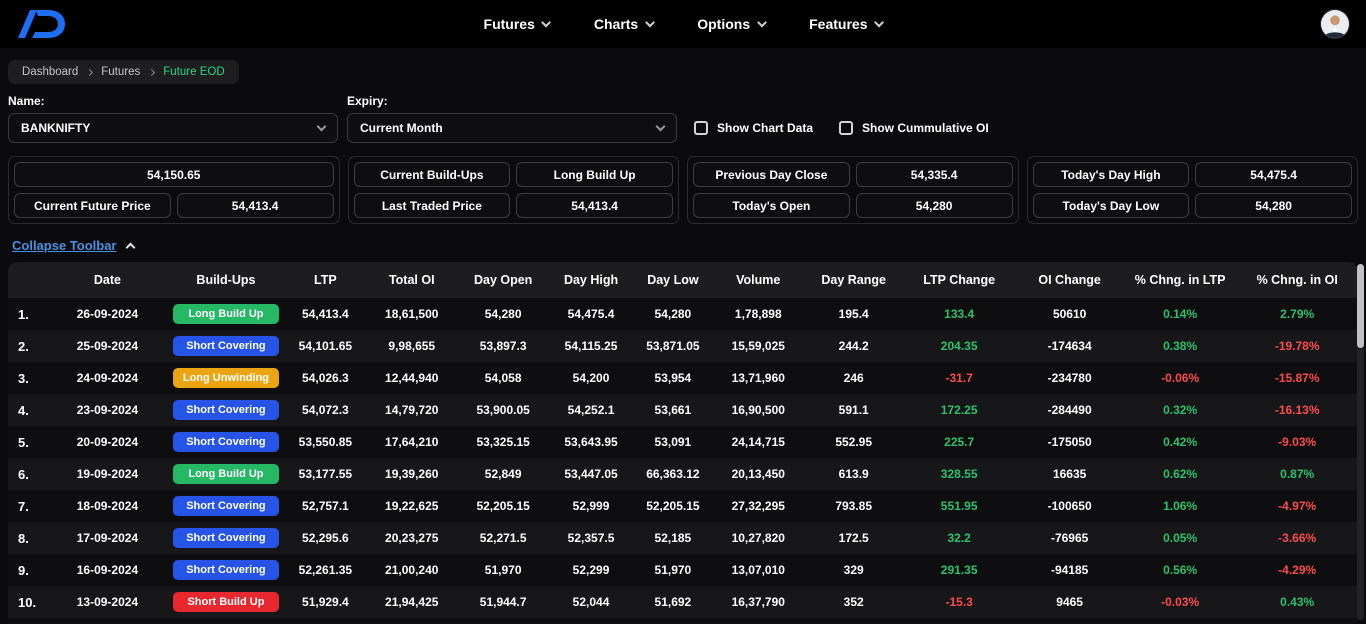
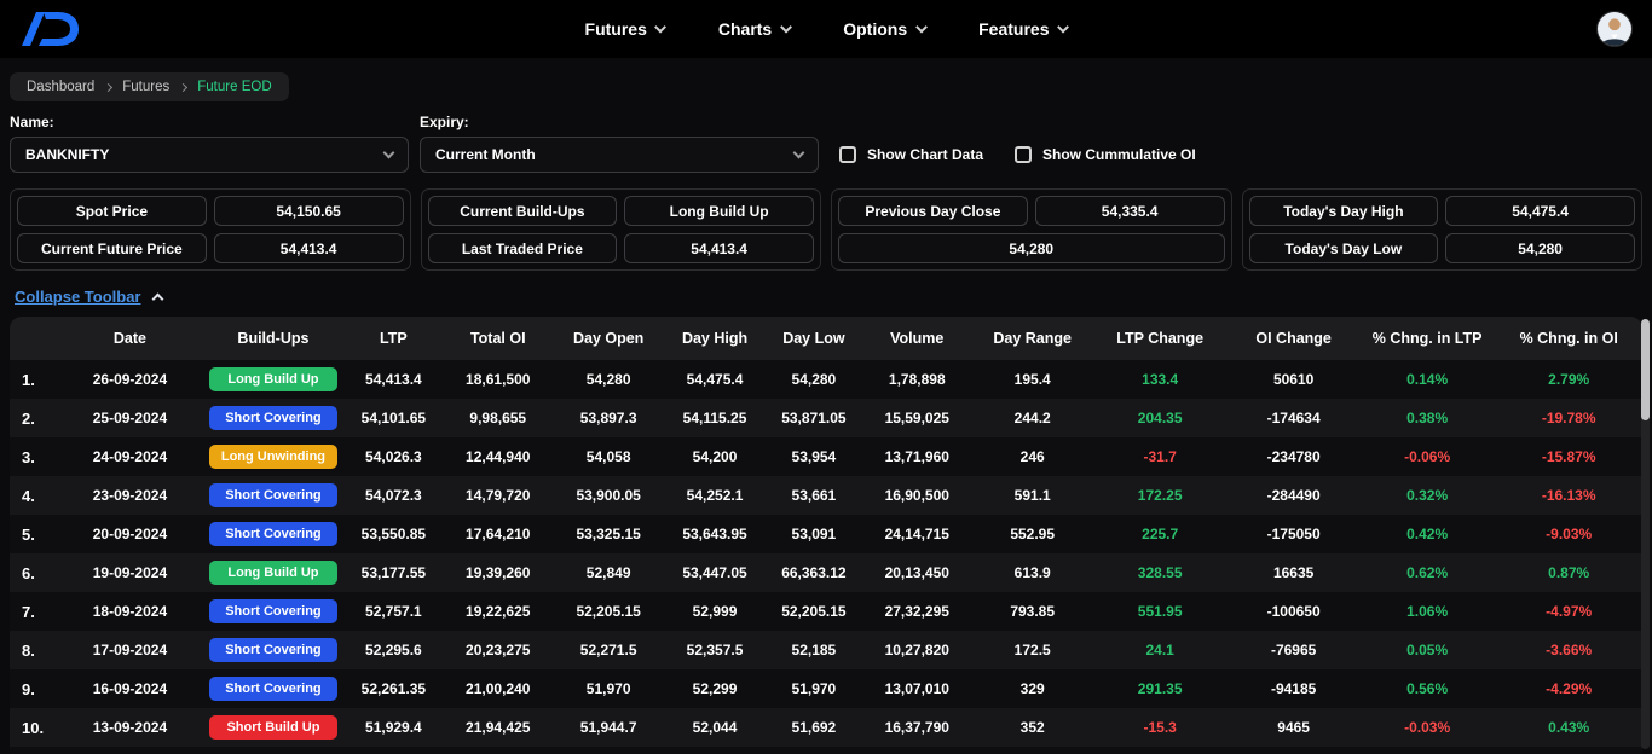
  Futures
  Charts
  Options
  Features
  Dashboard
  Futures
  Future EOD
  Name:
  BANKNIFTY
  Expiry:
  Current Month
  Show Chart Data
  Show Cummulative OI
+ Spot Price
  54,150.65
  Current Future Price
  54,413.4
  Current Build-Ups
  Long Build Up
  Last Traded Price
  54,413.4
  Previous Day Close
  54,335.4
- Today's Open
  54,280
  Today's Day High
  54,475.4
  Today's Day Low
  54,280
  Collapse Toolbar
  	Date	Build-Ups	LTP	Total OI	Day Open	Day High	Day Low	Volume	Day Range	LTP Change	OI Change	% Chng. in LTP	% Chng. in OI
  1.	26-09-2024	Long Build Up	54,413.4	18,61,500	54,280	54,475.4	54,280	1,78,898	195.4	133.4	50610	0.14%	2.79%
  2.	25-09-2024	Short Covering	54,101.65	9,98,655	53,897.3	54,115.25	53,871.05	15,59,025	244.2	204.35	-174634	0.38%	-19.78%
  3.	24-09-2024	Long Unwinding	54,026.3	12,44,940	54,058	54,200	53,954	13,71,960	246	-31.7	-234780	-0.06%	-15.87%
  4.	23-09-2024	Short Covering	54,072.3	14,79,720	53,900.05	54,252.1	53,661	16,90,500	591.1	172.25	-284490	0.32%	-16.13%
  5.	20-09-2024	Short Covering	53,550.85	17,64,210	53,325.15	53,643.95	53,091	24,14,715	552.95	225.7	-175050	0.42%	-9.03%
  6.	19-09-2024	Long Build Up	53,177.55	19,39,260	52,849	53,447.05	66,363.12	20,13,450	613.9	328.55	16635	0.62%	0.87%
  7.	18-09-2024	Short Covering	52,757.1	19,22,625	52,205.15	52,999	52,205.15	27,32,295	793.85	551.95	-100650	1.06%	-4.97%
- 8.	17-09-2024	Short Covering	52,295.6	20,23,275	52,271.5	52,357.5	52,185	10,27,820	172.5	32.2	-76965	0.05%	-3.66%
+ 8.	17-09-2024	Short Covering	52,295.6	20,23,275	52,271.5	52,357.5	52,185	10,27,820	172.5	24.1	-76965	0.05%	-3.66%
  9.	16-09-2024	Short Covering	52,261.35	21,00,240	51,970	52,299	51,970	13,07,010	329	291.35	-94185	0.56%	-4.29%
  10.	13-09-2024	Short Build Up	51,929.4	21,94,425	51,944.7	52,044	51,692	16,37,790	352	-15.3	9465	-0.03%	0.43%
